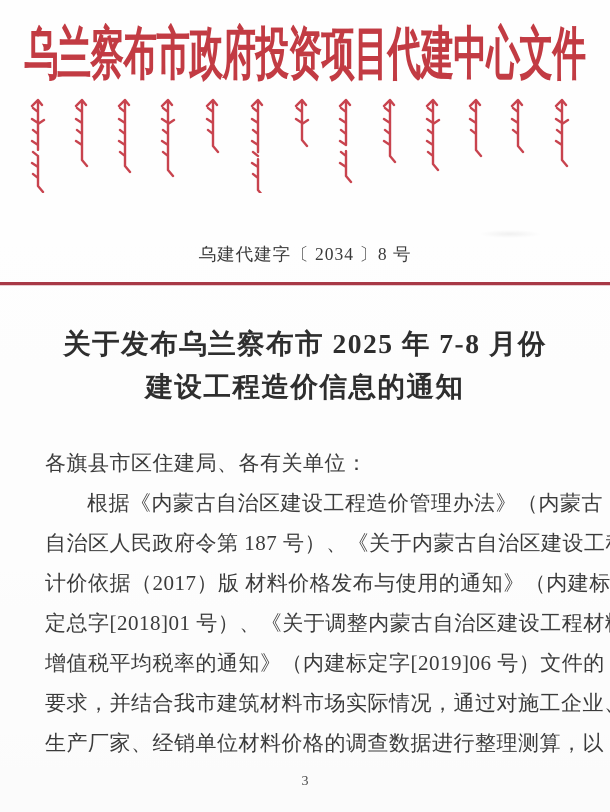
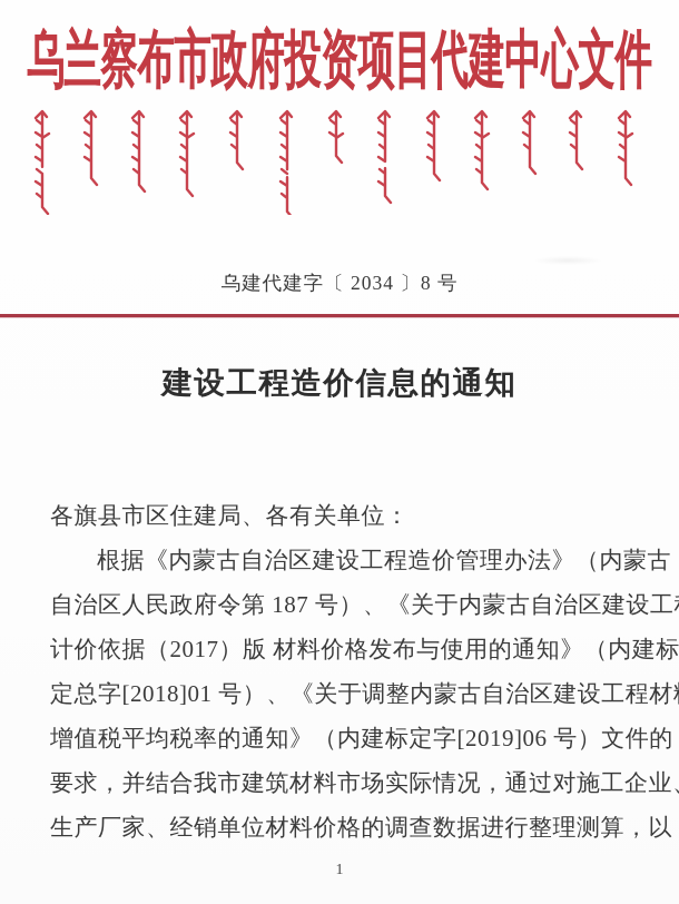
  乌兰察布市政府投资项目代建中心文件
  乌建代建字〔 2034 〕8 号
- 关于发布乌兰察布市 2025 年 7-8 月份
  建设工程造价信息的通知
  各旗县市区住建局、各有关单位：
  根据《内蒙古自治区建设工程造价管理办法》（内蒙古
  自治区人民政府令第 187 号）、《关于内蒙古自治区建设工
  计价依据（2017）版 材料价格发布与使用的通知》（内建标
  定总字[2018]01 号）、《关于调整内蒙古自治区建设工程材
  增值税平均税率的通知》（内建标定字[2019]06 号）文件的
  要求，并结合我市建筑材料市场实际情况，通过对施工企业
  生产厂家、经销单位材料价格的调查数据进行整理测算，以
- 3
+ 1
